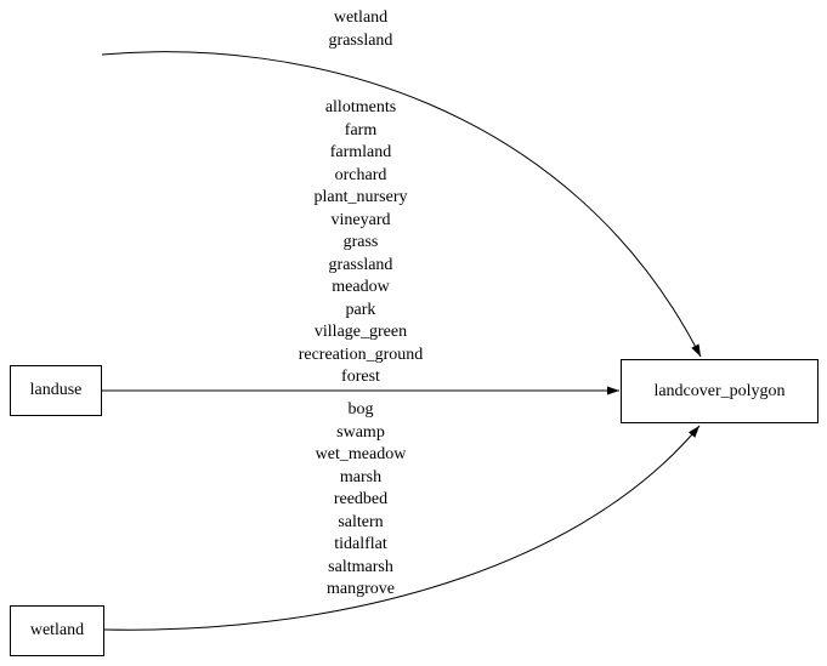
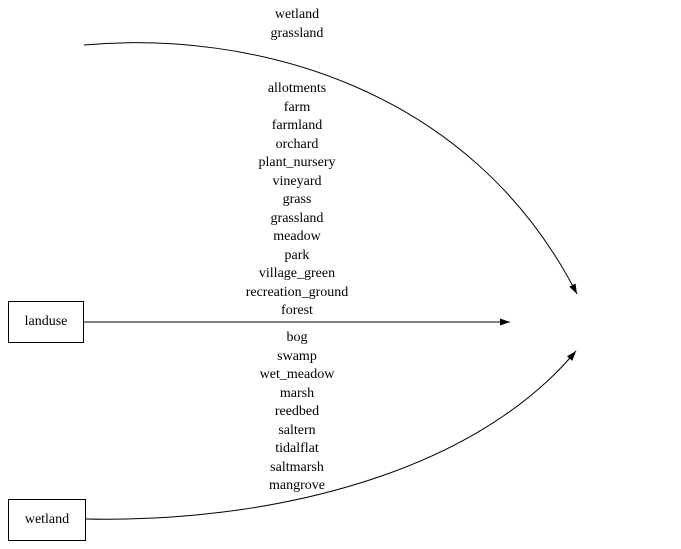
  landuse
  wetland
- landcover_polygon
  wetland
  grassland
  allotments
  farm
  farmland
  orchard
  plant_nursery
  vineyard
  grass
  grassland
  meadow
  park
  village_green
  recreation_ground
  forest
  bog
  swamp
  wet_meadow
  marsh
  reedbed
  saltern
  tidalflat
  saltmarsh
  mangrove
